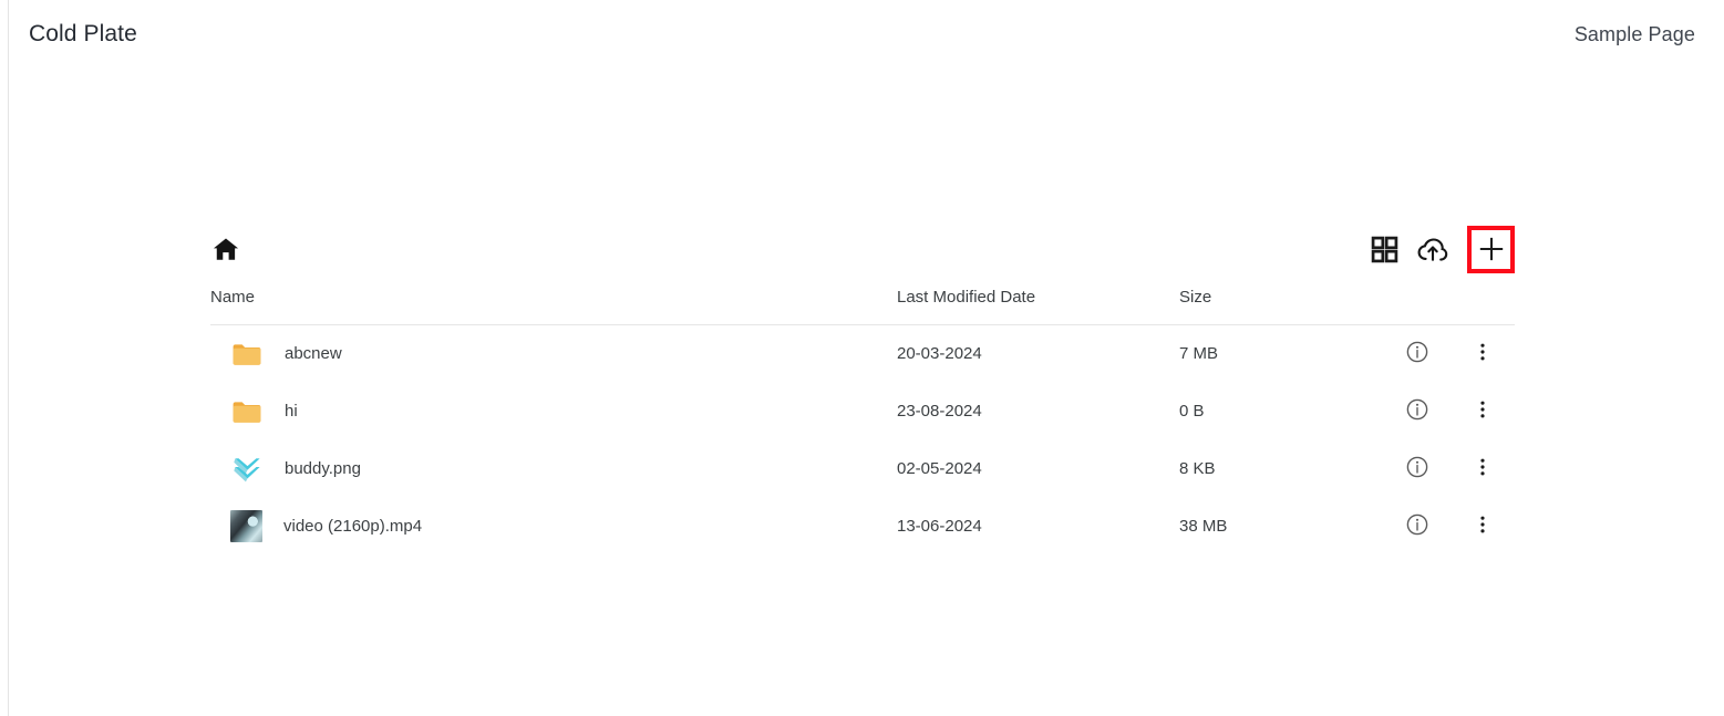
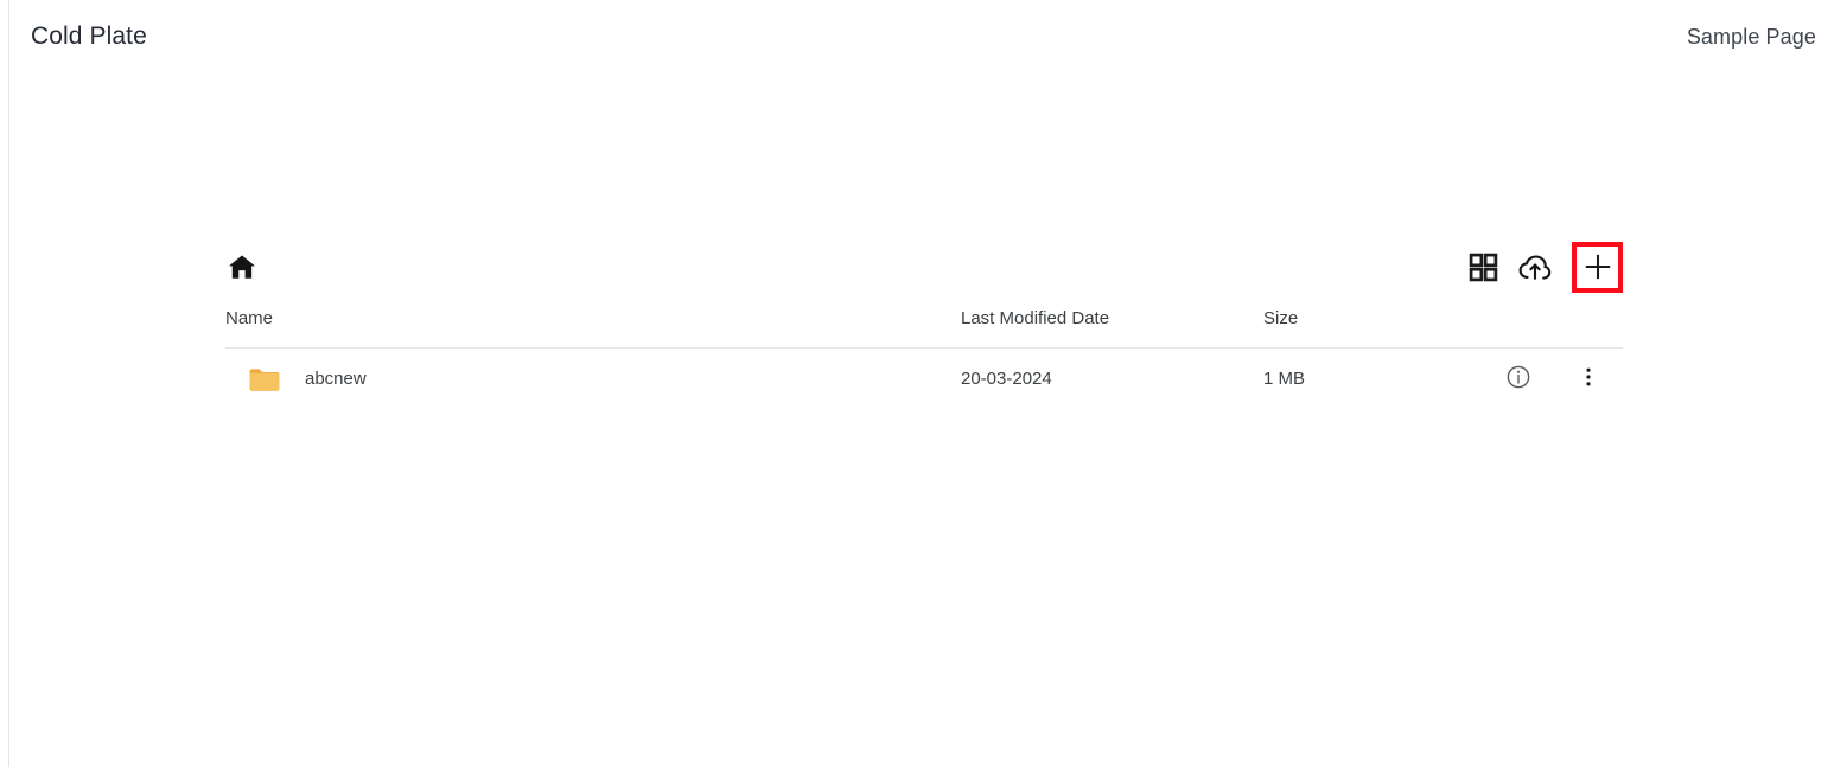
  Cold Plate
  Sample Page
  Name	Last Modified Date	Size
- abcnew	20-03-2024	7 MB
+ abcnew	20-03-2024	1 MB
- hi	23-08-2024	0 B
- buddy.png	02-05-2024	8 KB
- video (2160p).mp4	13-06-2024	38 MB
